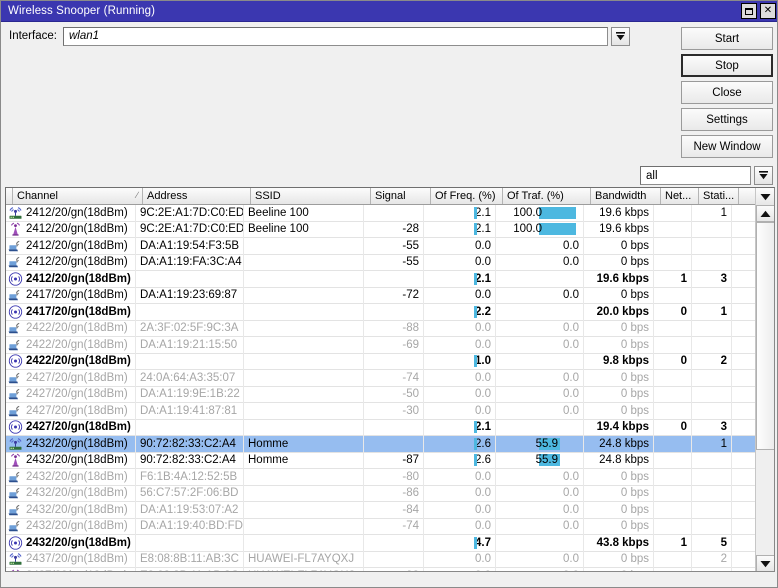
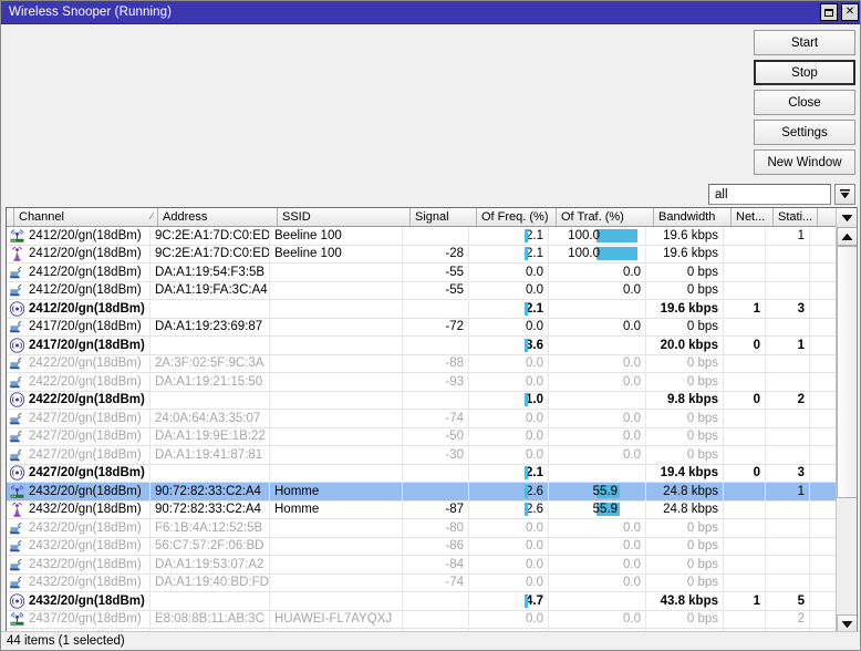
  Wireless Snooper (Running)
  ✕
- Interface:
- wlan1
  Start
  Stop
  Close
  Settings
  New Window
  all
  Channel
  ∕
  Address
  SSID
  Signal
  Of Freq. (%)
  Of Traf. (%)
  Bandwidth
  Net...
  Stati...
  2412/20/gn(18dBm)
  9C:2E:A1:7D:C0:ED
  Beeline 100
  2.1
  100.0
  19.6 kbps
  1
  2412/20/gn(18dBm)
  9C:2E:A1:7D:C0:ED
  Beeline 100
  -28
  2.1
  100.0
  19.6 kbps
  2412/20/gn(18dBm)
  DA:A1:19:54:F3:5B
  -55
  0.0
  0.0
  0 bps
  2412/20/gn(18dBm)
  DA:A1:19:FA:3C:A4
  -55
  0.0
  0.0
  0 bps
  2412/20/gn(18dBm)
  2.1
  19.6 kbps
  1
  3
  2417/20/gn(18dBm)
  DA:A1:19:23:69:87
  -72
  0.0
  0.0
  0 bps
  2417/20/gn(18dBm)
- 2.2
+ 3.6
  20.0 kbps
  0
  1
  2422/20/gn(18dBm)
  2A:3F:02:5F:9C:3A
  -88
  0.0
  0.0
  0 bps
  2422/20/gn(18dBm)
  DA:A1:19:21:15:50
- -69
+ -93
  0.0
  0.0
  0 bps
  2422/20/gn(18dBm)
  1.0
  9.8 kbps
  0
  2
  2427/20/gn(18dBm)
  24:0A:64:A3:35:07
  -74
  0.0
  0.0
  0 bps
  2427/20/gn(18dBm)
  DA:A1:19:9E:1B:22
  -50
  0.0
  0.0
  0 bps
  2427/20/gn(18dBm)
  DA:A1:19:41:87:81
  -30
  0.0
  0.0
  0 bps
  2427/20/gn(18dBm)
  2.1
  19.4 kbps
  0
  3
  2432/20/gn(18dBm)
  90:72:82:33:C2:A4
  Homme
  2.6
  55.9
  24.8 kbps
  1
  2432/20/gn(18dBm)
  90:72:82:33:C2:A4
  Homme
  -87
  2.6
  55.9
  24.8 kbps
  2432/20/gn(18dBm)
  F6:1B:4A:12:52:5B
  -80
  0.0
  0.0
  0 bps
  2432/20/gn(18dBm)
  56:C7:57:2F:06:BD
  -86
  0.0
  0.0
  0 bps
  2432/20/gn(18dBm)
  DA:A1:19:53:07:A2
  -84
  0.0
  0.0
  0 bps
  2432/20/gn(18dBm)
  DA:A1:19:40:BD:FD
  -74
  0.0
  0.0
  0 bps
  2432/20/gn(18dBm)
  4.7
  43.8 kbps
  1
  5
  2437/20/gn(18dBm)
  E8:08:8B:11:AB:3C
  HUAWEI-FL7AYQXJ
  0.0
  0.0
  0 bps
  2
+ 44 items (1 selected)
